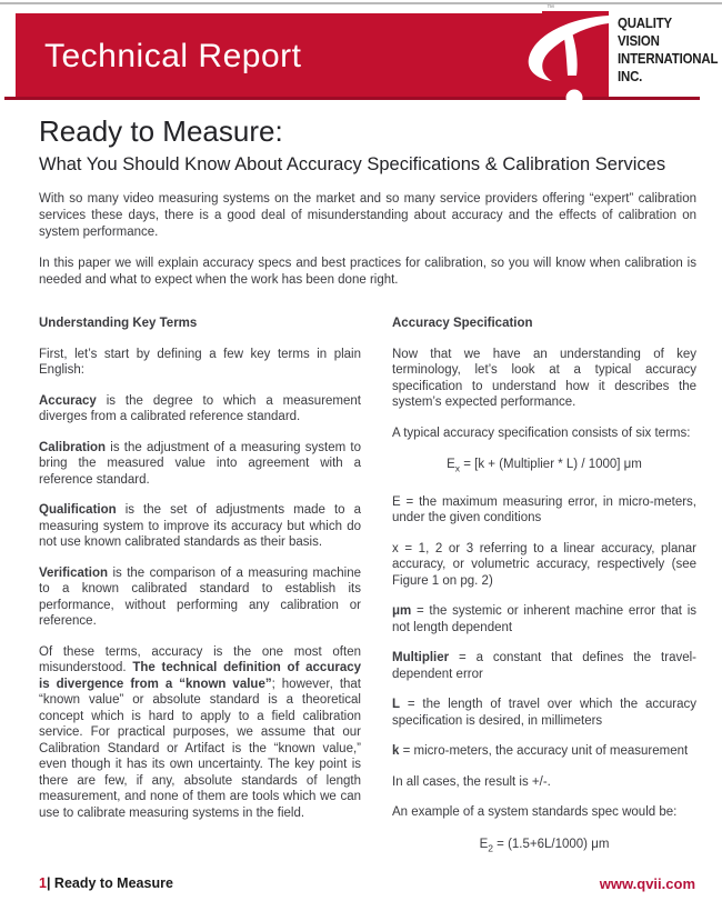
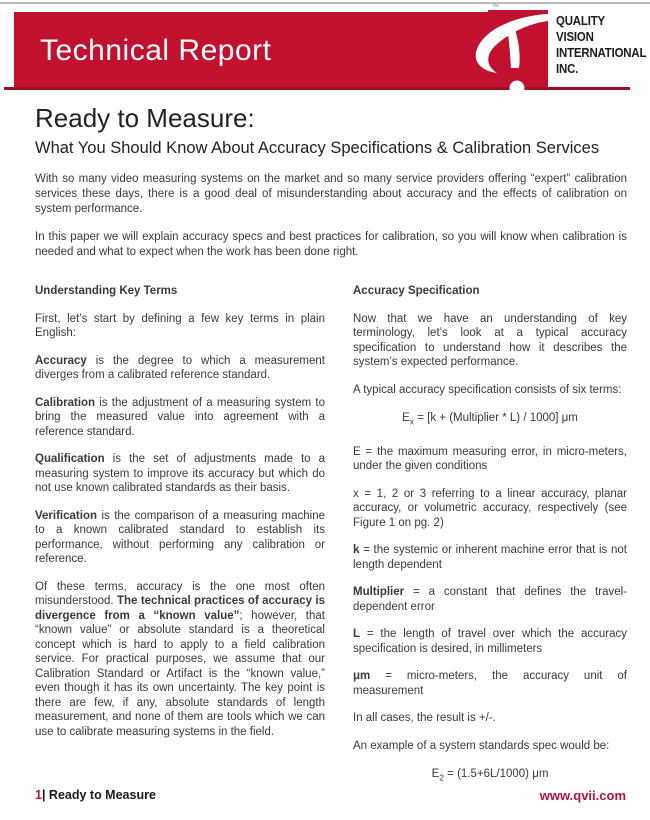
  Technical Report
  QUALITY
  VISION
  INTERNATIONAL
  INC.
  Ready to Measure:
  What You Should Know About Accuracy Specifications & Calibration Services
  With so many video measuring systems on the market and so many service providers offering “expert” calibration services these days, there is a good deal of misunderstanding about accuracy and the effects of calibration on system performance.
  In this paper we will explain accuracy specs and best practices for calibration, so you will know when calibration is needed and what to expect when the work has been done right.
  Understanding Key Terms
  First, let’s start by defining a few key terms in plain English:
  Accuracy is the degree to which a measurement diverges from a calibrated reference standard.
  Calibration is the adjustment of a measuring system to bring the measured value into agreement with a reference standard.
  Qualification is the set of adjustments made to a measuring system to improve its accuracy but which do not use known calibrated standards as their basis.
  Verification is the comparison of a measuring machine to a known calibrated standard to establish its performance, without performing any calibration or reference.
- Of these terms, accuracy is the one most often misunderstood. The technical definition of accuracy is divergence from a “known value”; however, that “known value” or absolute standard is a theoretical concept which is hard to apply to a field calibration service. For practical purposes, we assume that our Calibration Standard or Artifact is the “known value,” even though it has its own uncertainty. The key point is there are few, if any, absolute standards of length measurement, and none of them are tools which we can use to calibrate measuring systems in the field.
+ Of these terms, accuracy is the one most often misunderstood. The technical practices of accuracy is divergence from a “known value”; however, that “known value” or absolute standard is a theoretical concept which is hard to apply to a field calibration service. For practical purposes, we assume that our Calibration Standard or Artifact is the “known value,” even though it has its own uncertainty. The key point is there are few, if any, absolute standards of length measurement, and none of them are tools which we can use to calibrate measuring systems in the field.
  Accuracy Specification
  Now that we have an understanding of key terminology, let’s look at a typical accuracy specification to understand how it describes the system’s expected performance.
  A typical accuracy specification consists of six terms:
  Ex = [k + (Multiplier * L) / 1000] μm
  E = the maximum measuring error, in micro-meters, under the given conditions
  x = 1, 2 or 3 referring to a linear accuracy, planar accuracy, or volumetric accuracy, respectively (see Figure 1 on pg. 2)
- μm = the systemic or inherent machine error that is not length dependent
+ k = the systemic or inherent machine error that is not length dependent
  Multiplier = a constant that defines the travel-dependent error
  L = the length of travel over which the accuracy specification is desired, in millimeters
- k = micro-meters, the accuracy unit of measurement
+ μm = micro-meters, the accuracy unit of measurement
  In all cases, the result is +/-.
  An example of a system standards spec would be:
  E2 = (1.5+6L/1000) μm
  1| Ready to Measure
  www.qvii.com
